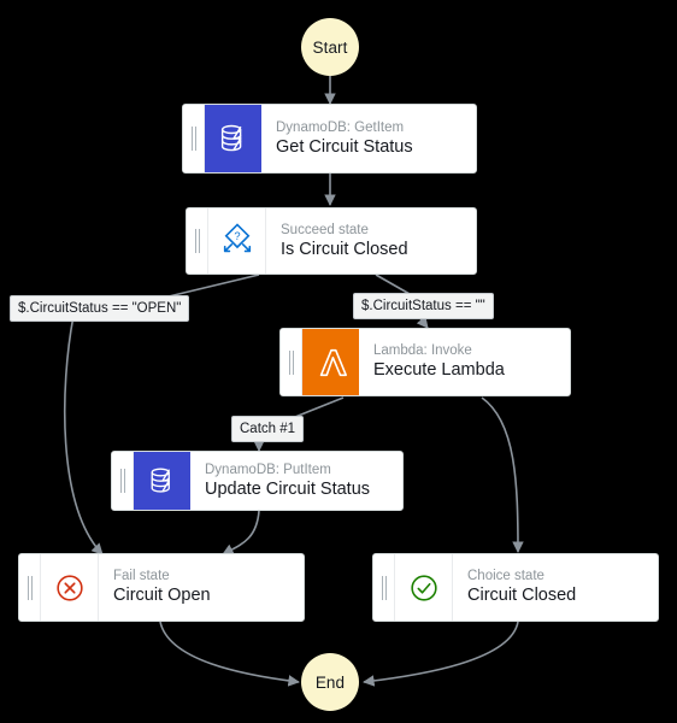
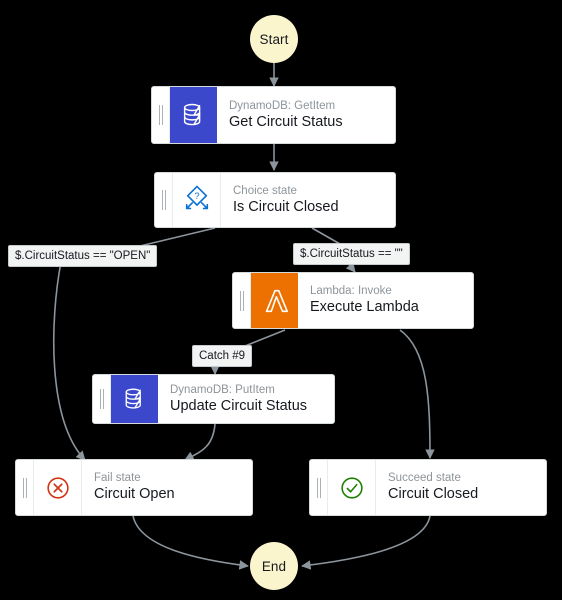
  Start
  DynamoDB: GetItem
  Get Circuit Status
  ?
- Succeed state
+ Choice state
  Is Circuit Closed
  $.CircuitStatus == "OPEN"
  $.CircuitStatus == ""
  Lambda: Invoke
  Execute Lambda
- Catch #1
+ Catch #9
  DynamoDB: PutItem
  Update Circuit Status
  Fail state
  Circuit Open
- Choice state
+ Succeed state
  Circuit Closed
  End
